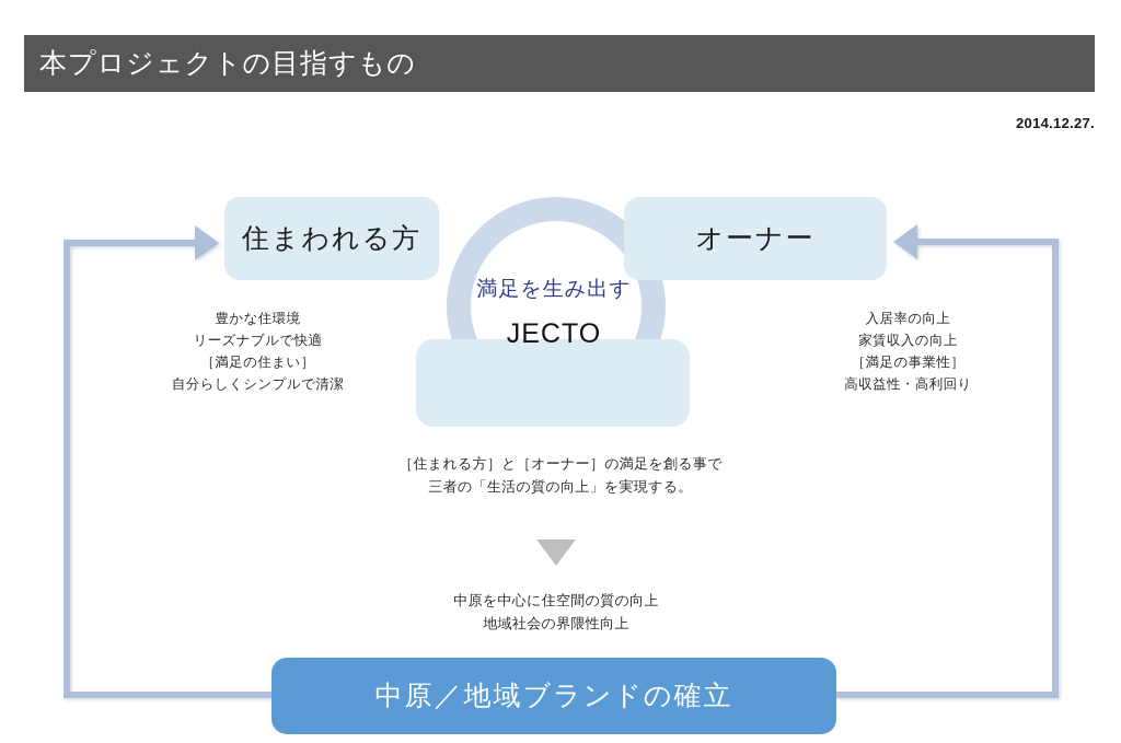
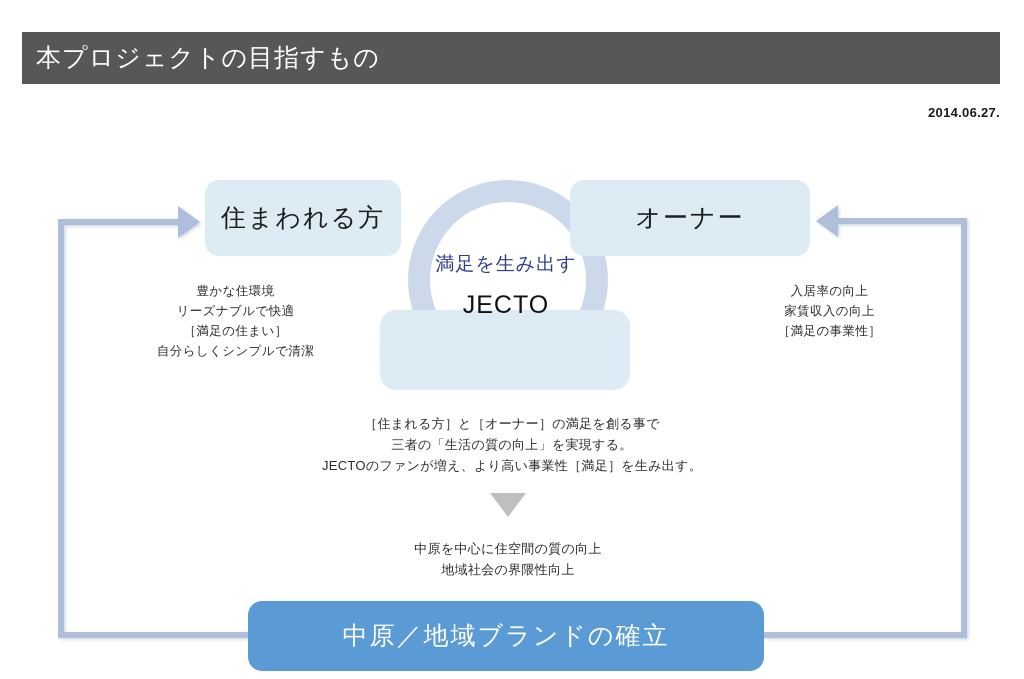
  本プロジェクトの目指すもの
- 2014.12.27.
+ 2014.06.27.
  住まわれる方
  オーナー
  満足を生み出す
  JECTO
  豊かな住環境
  リーズナブルで快適
  ［満足の住まい］
  自分らしくシンプルで清潔
  入居率の向上
  家賃収入の向上
  ［満足の事業性］
- 高収益性・高利回り
  ［住まれる方］と［オーナー］の満足を創る事で
  三者の「生活の質の向上」を実現する。
+ JECTOのファンが増え、より高い事業性［満足］を生み出す。
  中原を中心に住空間の質の向上
  地域社会の界隈性向上
  中原／地域ブランドの確立
